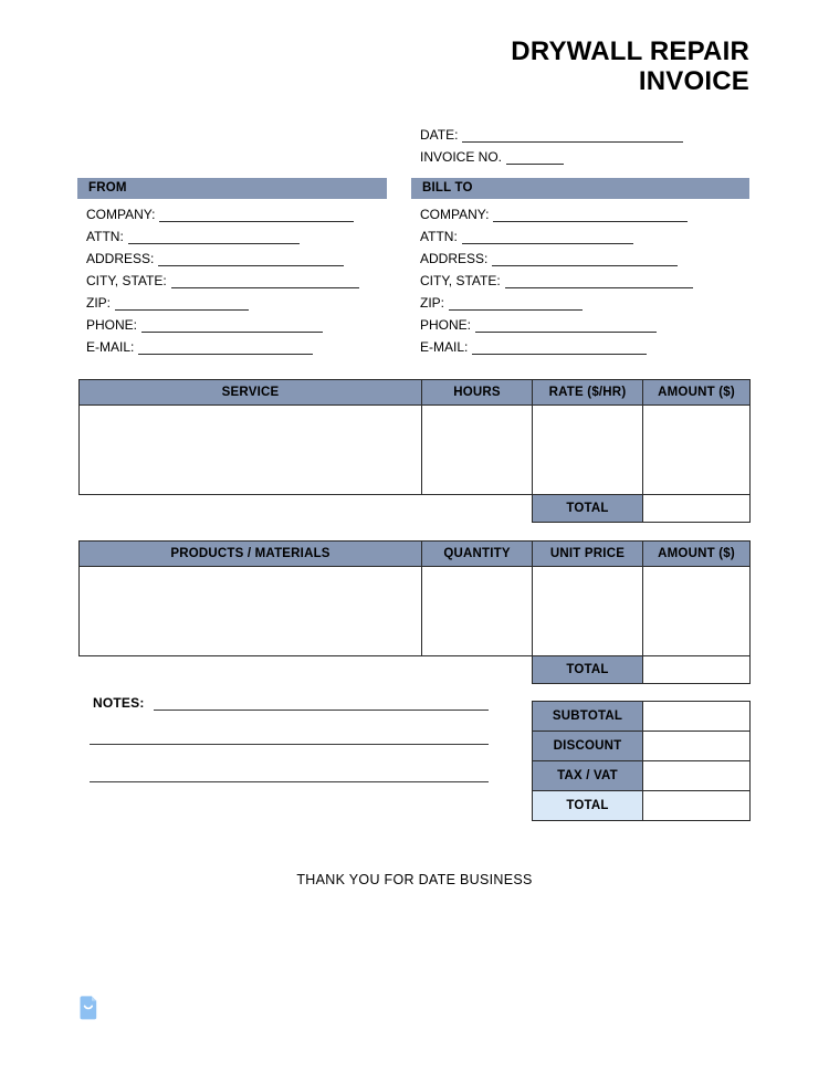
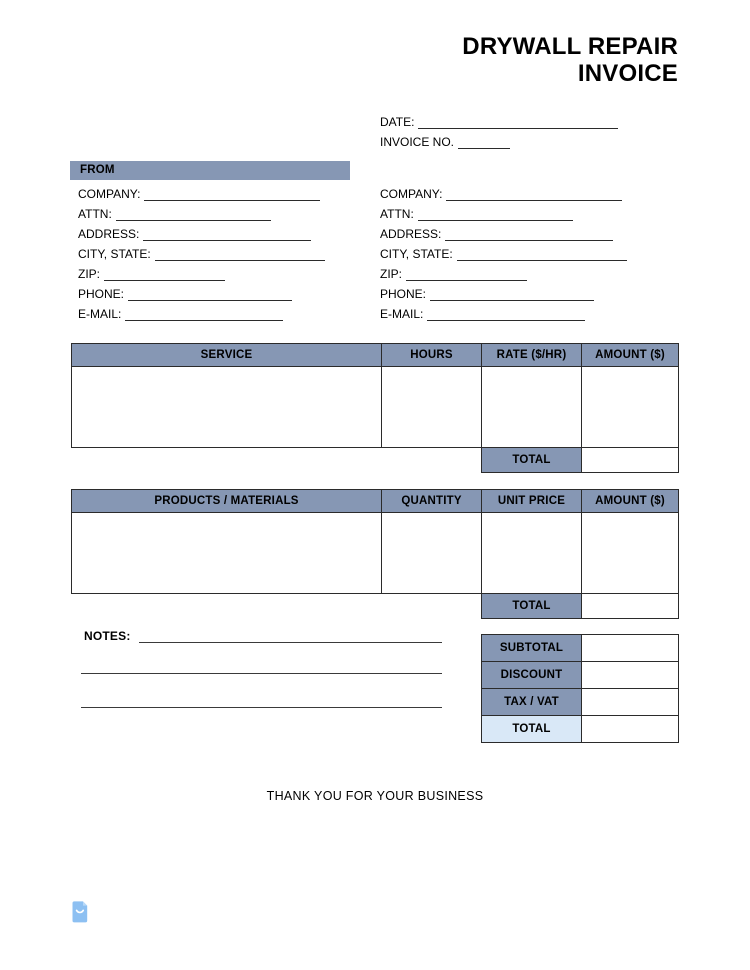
  DRYWALL REPAIR
  INVOICE
  DATE:
  INVOICE NO.
  FROM
  COMPANY:
  ATTN:
  ADDRESS:
  CITY, STATE:
  ZIP:
  PHONE:
  E-MAIL:
- BILL TO
  COMPANY:
  ATTN:
  ADDRESS:
  CITY, STATE:
  ZIP:
  PHONE:
  E-MAIL:
  SERVICE	HOURS	RATE ($/HR)	AMOUNT ($)
  		TOTAL
  PRODUCTS / MATERIALS	QUANTITY	UNIT PRICE	AMOUNT ($)
  		TOTAL
  NOTES:
  SUBTOTAL
  DISCOUNT
  TAX / VAT
  TOTAL
- THANK YOU FOR DATE BUSINESS
+ THANK YOU FOR YOUR BUSINESS
